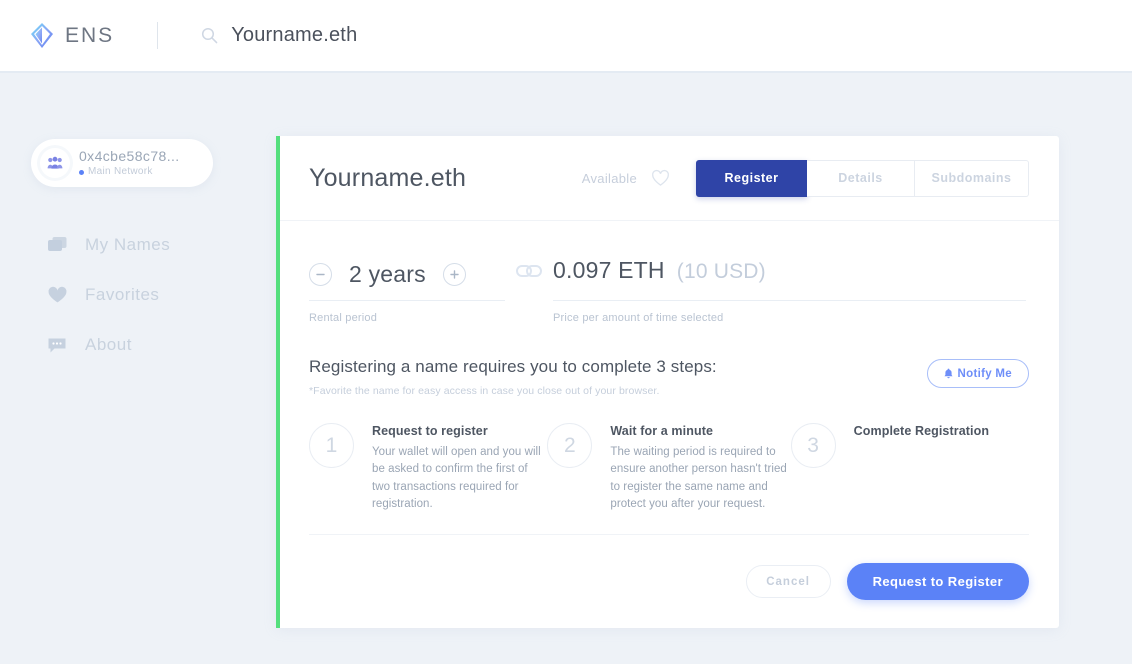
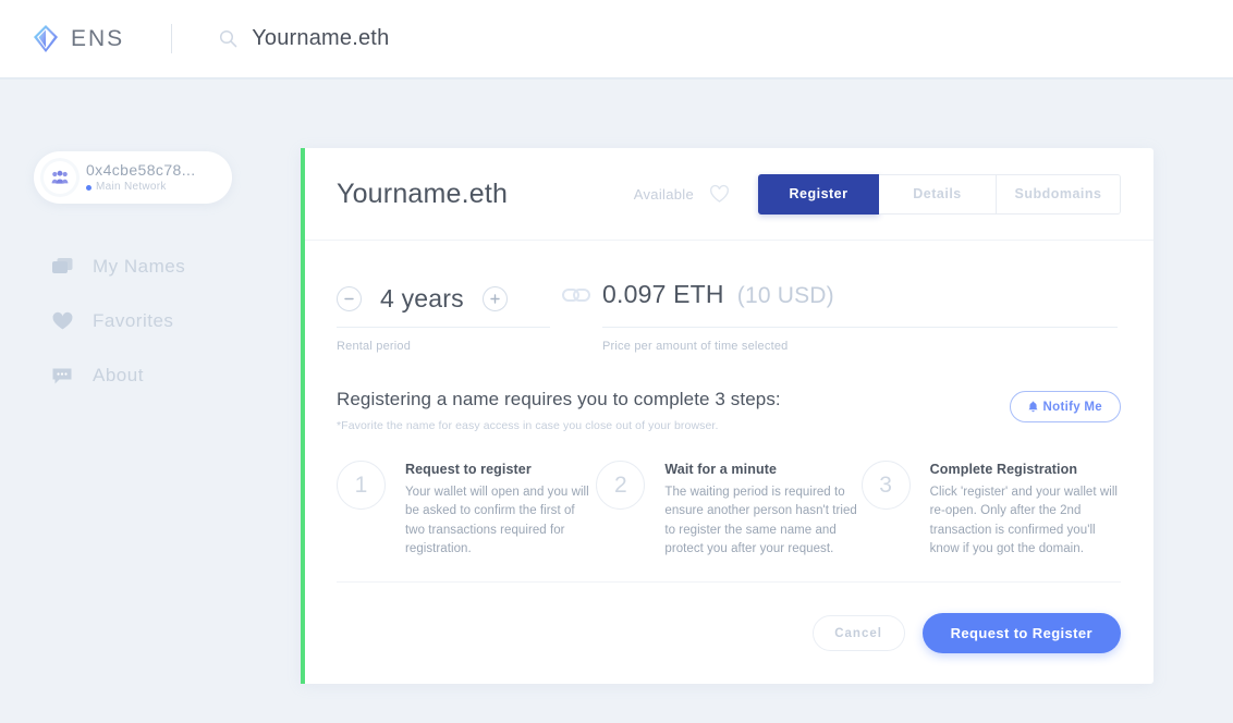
  ENS
  Yourname.eth
  0x4cbe58c78...
  Main Network
  My Names
  Favorites
  About
  Yourname.eth
  Available
  Register
  Details
  Subdomains
- 2 years
+ 4 years
  Rental period
  0.097 ETH
  (10 USD)
  Price per amount of time selected
  Registering a name requires you to complete 3 steps:
  *Favorite the name for easy access in case you close out of your browser.
  Notify Me
  1
  Request to register
  Your wallet will open and you will be asked to confirm the first of two transactions required for registration.
  2
  Wait for a minute
  The waiting period is required to ensure another person hasn't tried to register the same name and protect you after your request.
  3
  Complete Registration
+ Click 'register' and your wallet will re-open. Only after the 2nd transaction is confirmed you'll know if you got the domain.
  Cancel
  Request to Register
